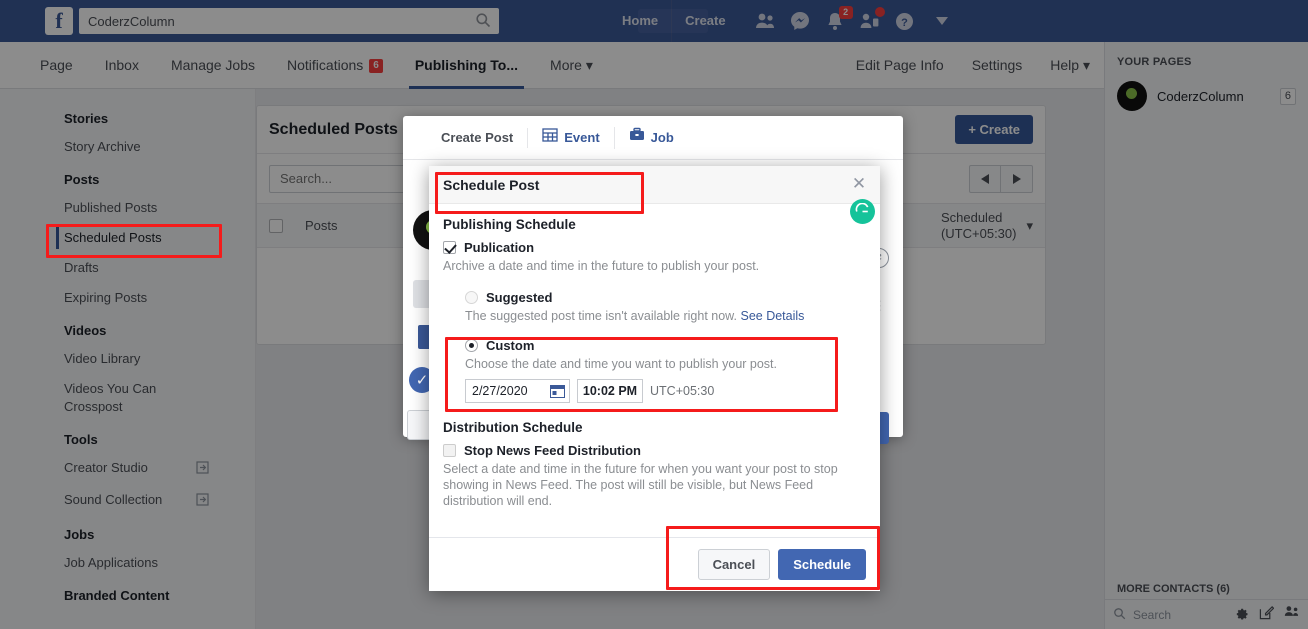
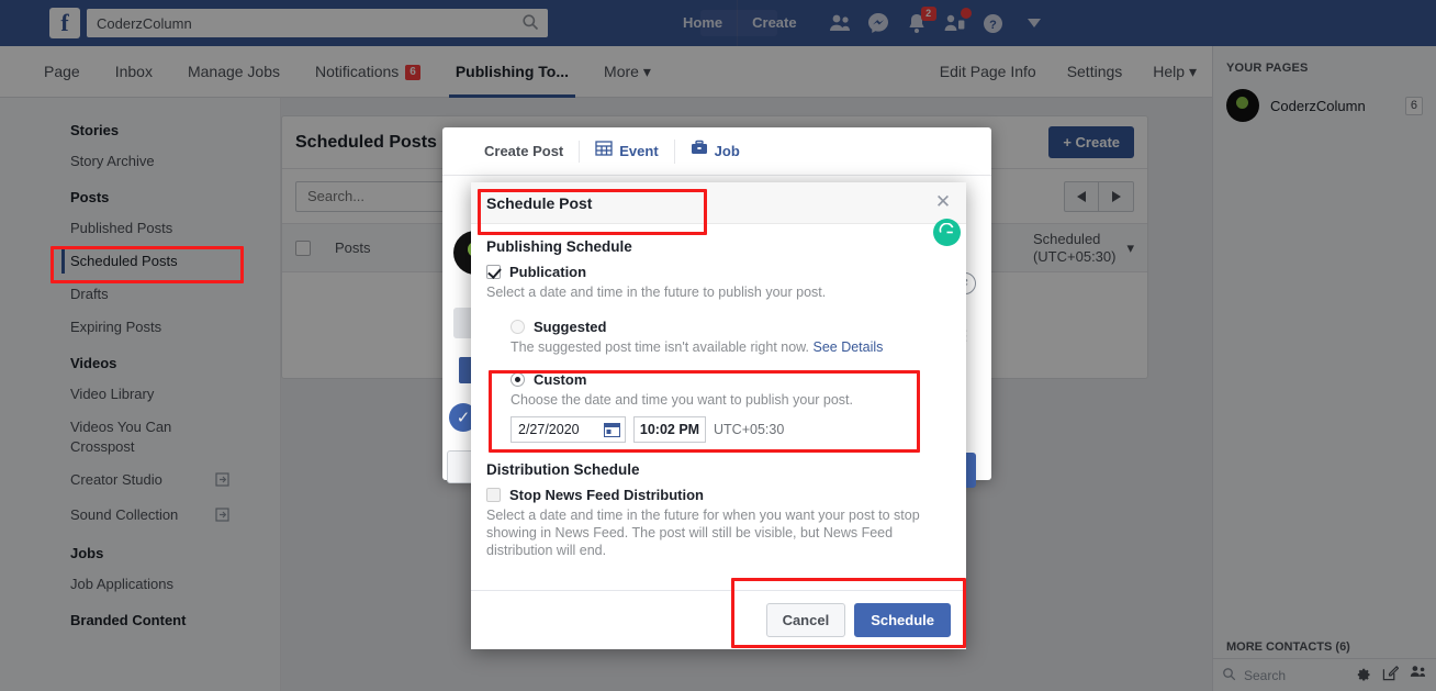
  f
  CoderzColumn
  Home
  Create
  2
  ?
  Page
  Inbox
  Manage Jobs
  Notifications
  6
  Publishing To...
  More ▾
  Edit Page Info
  Settings
  Help ▾
  Stories
  Story Archive
  Posts
  Published Posts
  Scheduled Posts
  Drafts
  Expiring Posts
  Videos
  Video Library
  Videos You Can Crosspost
- Tools
  Creator Studio
  Sound Collection
  Jobs
  Job Applications
  Branded Content
  Scheduled Posts
  + Create
  Search...
  Posts
  Scheduled
  (UTC+05:30)
  ▾
  YOUR PAGES
  CoderzColumn
  6
  MORE CONTACTS (6)
  Search
  Create Post
  Event
  Job
  ✓
  ⋮
  Schedule Post
  ✕
  Publishing Schedule
  Publication
- Archive a date and time in the future to publish your post.
+ Select a date and time in the future to publish your post.
  Suggested
  The suggested post time isn't available right now. See Details
  Custom
  Choose the date and time you want to publish your post.
  2/27/2020
  10:02 PM
  UTC+05:30
  Distribution Schedule
  Stop News Feed Distribution
  Select a date and time in the future for when you want your post to stop showing in News Feed. The post will still be visible, but News Feed distribution will end.
  Cancel
  Schedule
